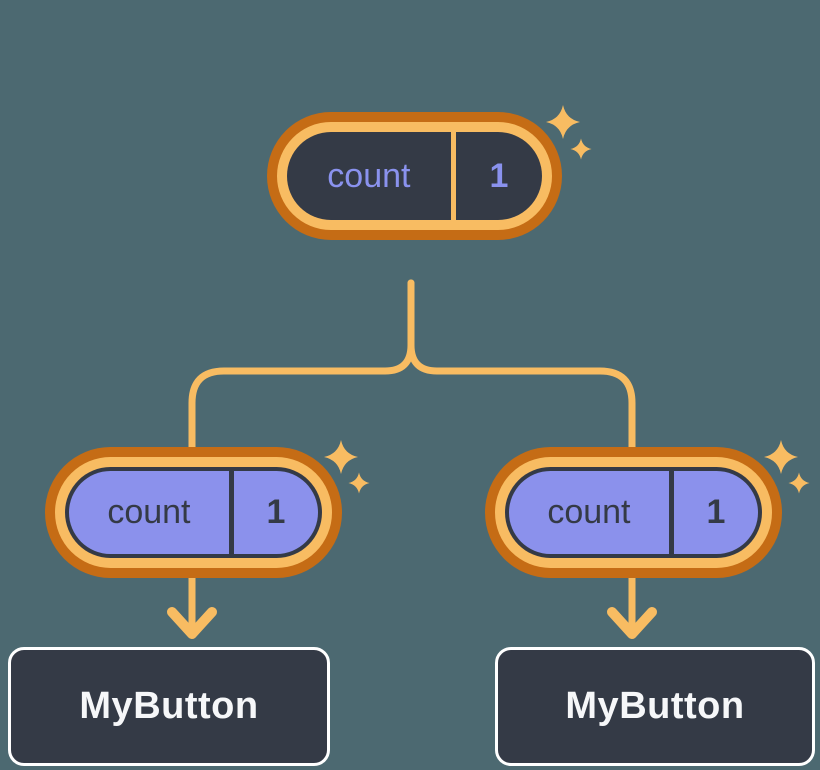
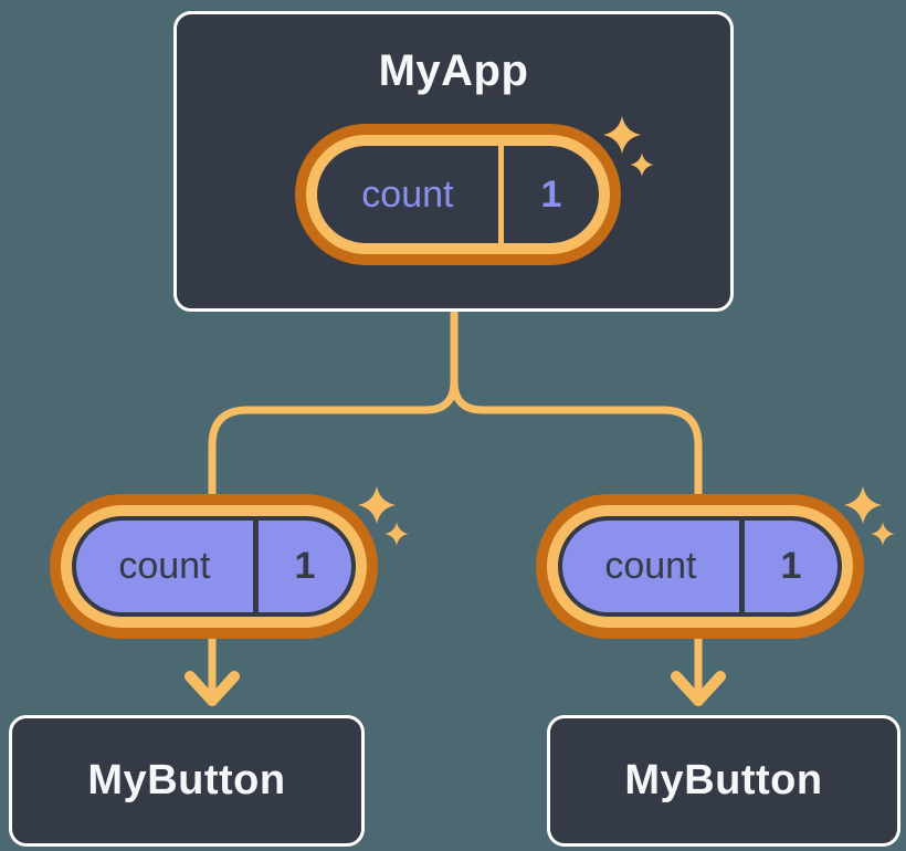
+ MyApp
  count
  1
  count
  1
  count
  1
  MyButton
  MyButton
